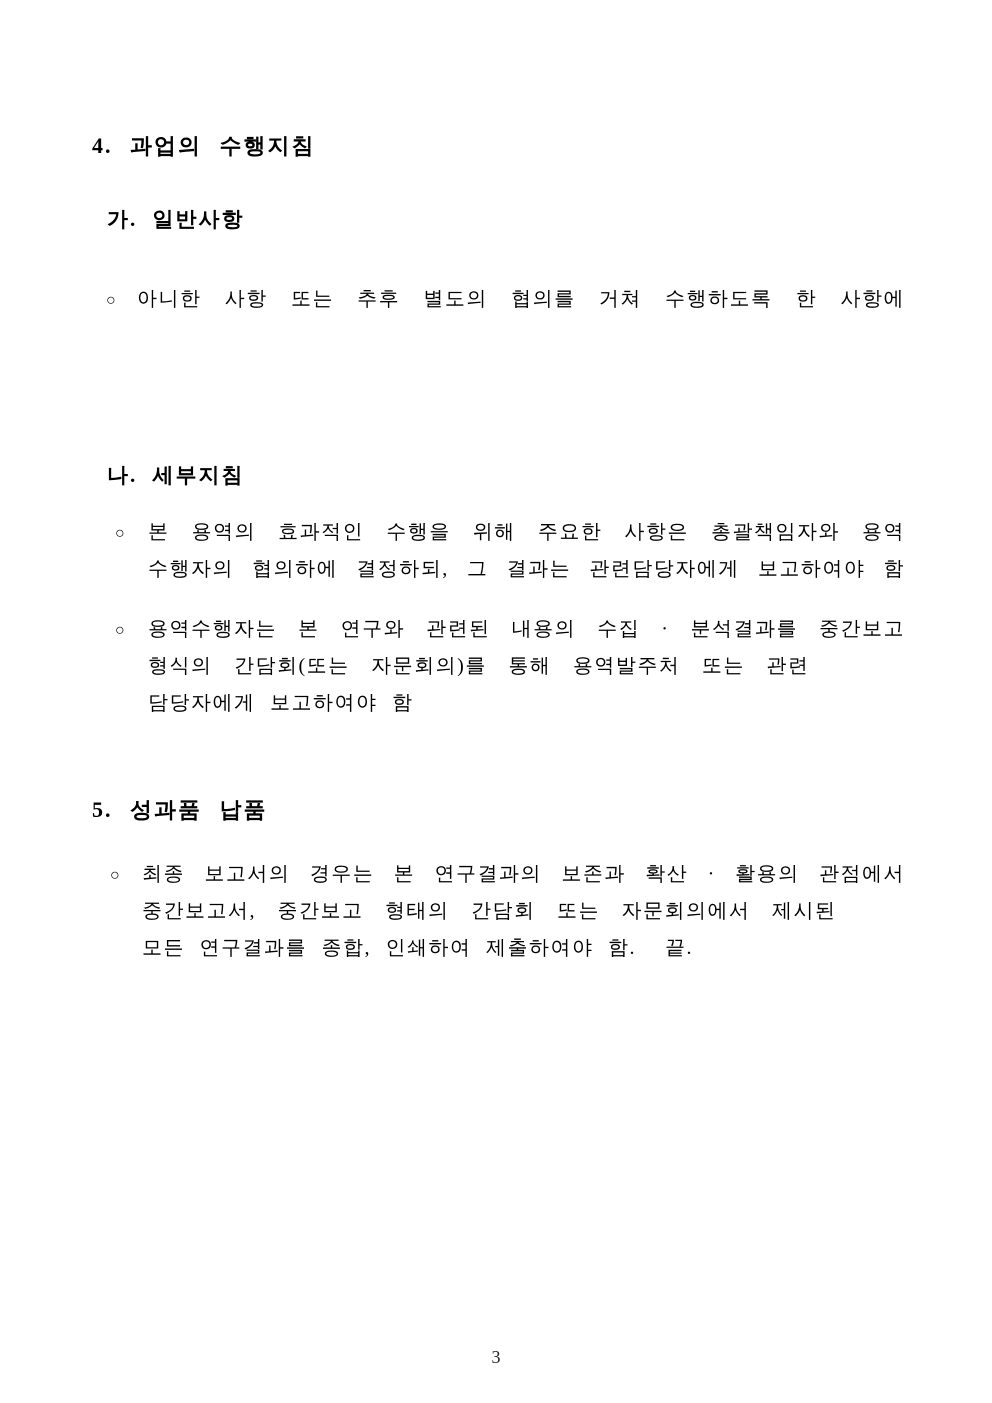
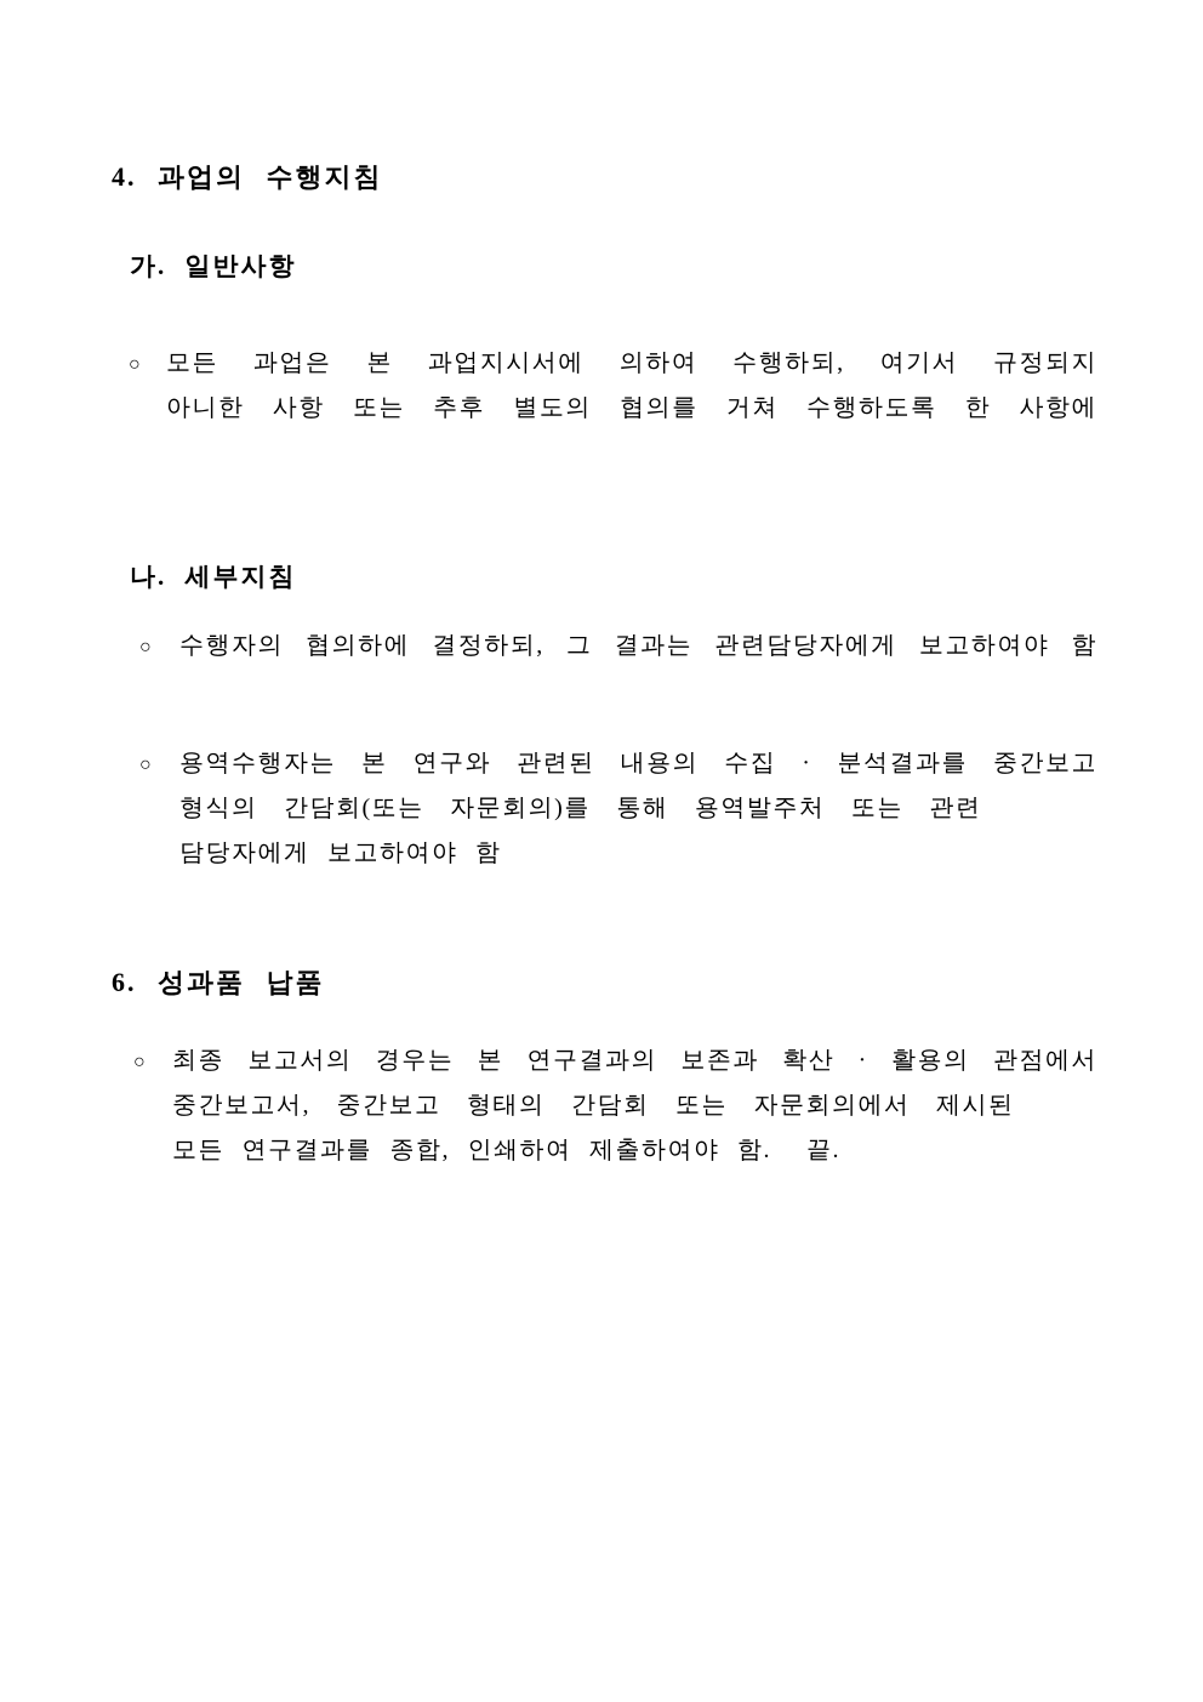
  4. 과업의 수행지침
  가. 일반사항
  ○
+ 모든 과업은 본 과업지시서에 의하여 수행하되, 여기서 규정되지
  아니한 사항 또는 추후 별도의 협의를 거쳐 수행하도록 한 사항에
  나. 세부지침
  ○
- 본 용역의 효과적인 수행을 위해 주요한 사항은 총괄책임자와 용역
  수행자의 협의하에 결정하되, 그 결과는 관련담당자에게 보고하여야 함
  ○
  용역수행자는 본 연구와 관련된 내용의 수집 · 분석결과를 중간보고
  형식의 간담회(또는 자문회의)를 통해 용역발주처 또는 관련
  담당자에게 보고하여야 함
- 5. 성과품 납품
+ 6. 성과품 납품
  ○
  최종 보고서의 경우는 본 연구결과의 보존과 확산 · 활용의 관점에서
  중간보고서, 중간보고 형태의 간담회 또는 자문회의에서 제시된
  모든 연구결과를 종합, 인쇄하여 제출하여야 함. 끝.
- 3
